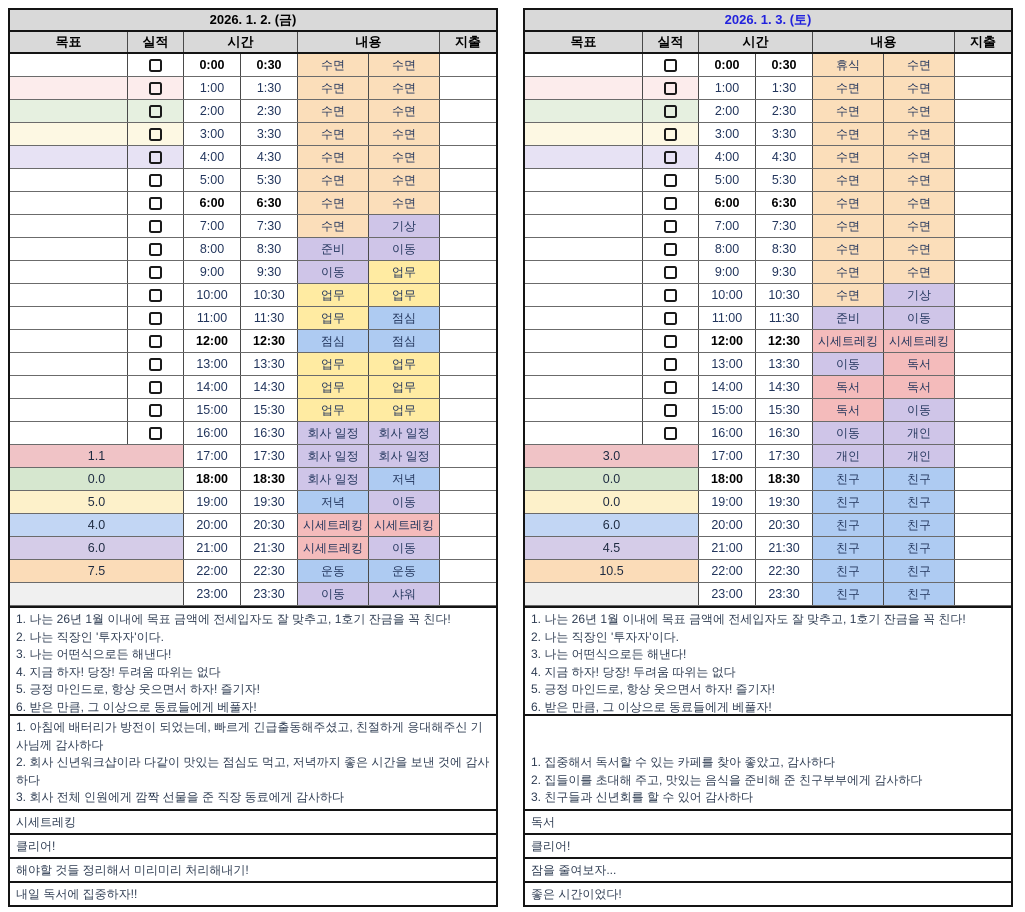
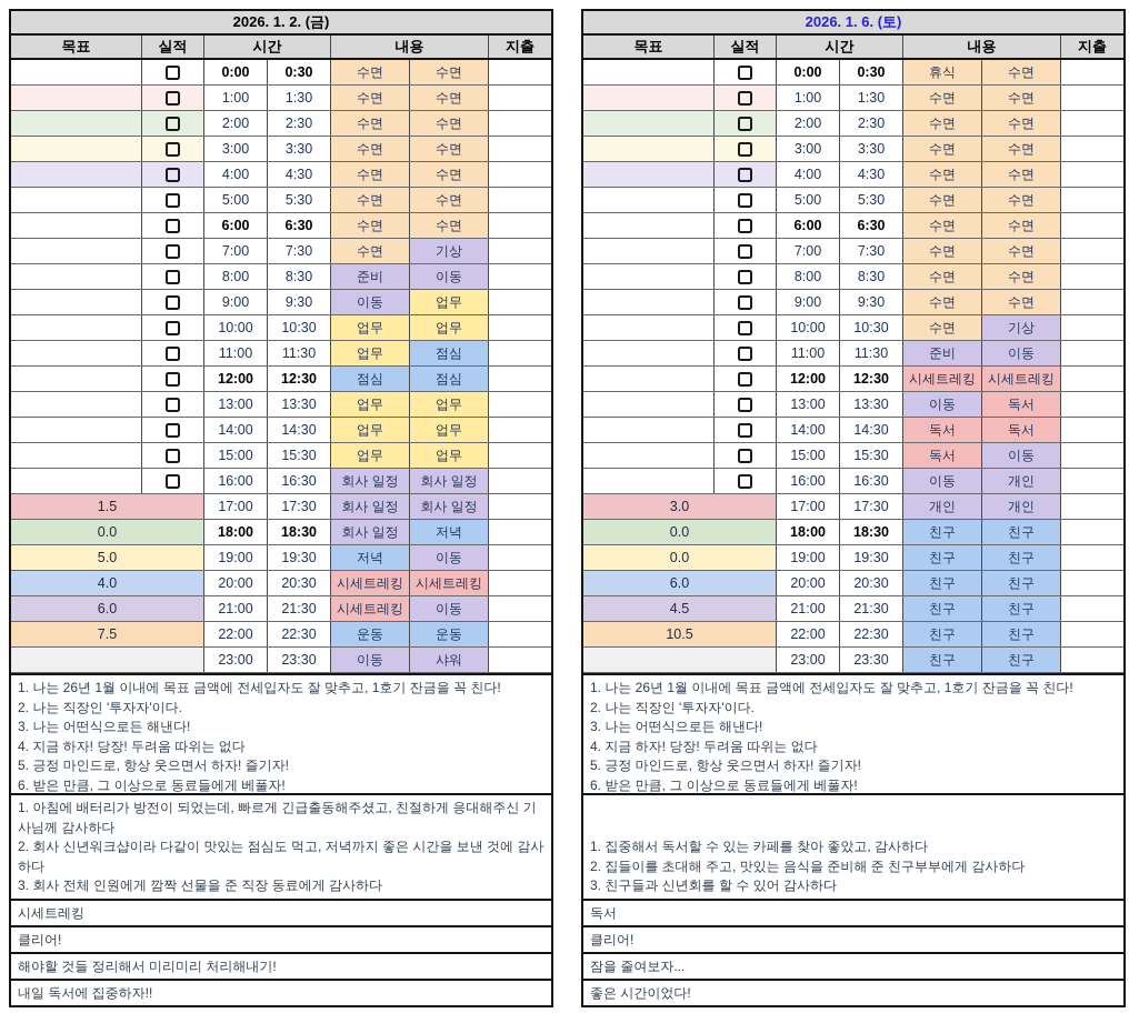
  2026. 1. 2. (금)
  목표
  실적
  시간
  내용
  지출
  0:00
  0:30
  수면
  수면
  1:00
  1:30
  수면
  수면
  2:00
  2:30
  수면
  수면
  3:00
  3:30
  수면
  수면
  4:00
  4:30
  수면
  수면
  5:00
  5:30
  수면
  수면
  6:00
  6:30
  수면
  수면
  7:00
  7:30
  수면
  기상
  8:00
  8:30
  준비
  이동
  9:00
  9:30
  이동
  업무
  10:00
  10:30
  업무
  업무
  11:00
  11:30
  업무
  점심
  12:00
  12:30
  점심
  점심
  13:00
  13:30
  업무
  업무
  14:00
  14:30
  업무
  업무
  15:00
  15:30
  업무
  업무
  16:00
  16:30
  회사 일정
  회사 일정
- 1.1
+ 1.5
  17:00
  17:30
  회사 일정
  회사 일정
  0.0
  18:00
  18:30
  회사 일정
  저녁
  5.0
  19:00
  19:30
  저녁
  이동
  4.0
  20:00
  20:30
  시세트레킹
  시세트레킹
  6.0
  21:00
  21:30
  시세트레킹
  이동
  7.5
  22:00
  22:30
  운동
  운동
  23:00
  23:30
  이동
  샤워
  1. 나는 26년 1월 이내에 목표 금액에 전세입자도 잘 맞추고, 1호기 잔금을 꼭 친다!
  2. 나는 직장인 '투자자'이다.
  3. 나는 어떤식으로든 해낸다!
  4. 지금 하자! 당장! 두려움 따위는 없다
  5. 긍정 마인드로, 항상 웃으면서 하자! 즐기자!
  6. 받은 만큼, 그 이상으로 동료들에게 베풀자!
  1. 아침에 배터리가 방전이 되었는데, 빠르게 긴급출동해주셨고, 친절하게 응대해주신 기사님께 감사하다
  2. 회사 신년워크샵이라 다같이 맛있는 점심도 먹고, 저녁까지 좋은 시간을 보낸 것에 감사하다
  3. 회사 전체 인원에게 깜짝 선물을 준 직장 동료에게 감사하다
  시세트레킹
  클리어!
  해야할 것들 정리해서 미리미리 처리해내기!
  내일 독서에 집중하자!!
- 2026. 1. 3. (토)
+ 2026. 1. 6. (토)
  목표
  실적
  시간
  내용
  지출
  0:00
  0:30
  휴식
  수면
  1:00
  1:30
  수면
  수면
  2:00
  2:30
  수면
  수면
  3:00
  3:30
  수면
  수면
  4:00
  4:30
  수면
  수면
  5:00
  5:30
  수면
  수면
  6:00
  6:30
  수면
  수면
  7:00
  7:30
  수면
  수면
  8:00
  8:30
  수면
  수면
  9:00
  9:30
  수면
  수면
  10:00
  10:30
  수면
  기상
  11:00
  11:30
  준비
  이동
  12:00
  12:30
  시세트레킹
  시세트레킹
  13:00
  13:30
  이동
  독서
  14:00
  14:30
  독서
  독서
  15:00
  15:30
  독서
  이동
  16:00
  16:30
  이동
  개인
  3.0
  17:00
  17:30
  개인
  개인
  0.0
  18:00
  18:30
  친구
  친구
  0.0
  19:00
  19:30
  친구
  친구
  6.0
  20:00
  20:30
  친구
  친구
  4.5
  21:00
  21:30
  친구
  친구
  10.5
  22:00
  22:30
  친구
  친구
  23:00
  23:30
  친구
  친구
  1. 나는 26년 1월 이내에 목표 금액에 전세입자도 잘 맞추고, 1호기 잔금을 꼭 친다!
  2. 나는 직장인 '투자자'이다.
  3. 나는 어떤식으로든 해낸다!
  4. 지금 하자! 당장! 두려움 따위는 없다
  5. 긍정 마인드로, 항상 웃으면서 하자! 즐기자!
  6. 받은 만큼, 그 이상으로 동료들에게 베풀자!
  1. 집중해서 독서할 수 있는 카페를 찾아 좋았고, 감사하다
  2. 집들이를 초대해 주고, 맛있는 음식을 준비해 준 친구부부에게 감사하다
  3. 친구들과 신년회를 할 수 있어 감사하다
  독서
  클리어!
  잠을 줄여보자...
  좋은 시간이었다!
